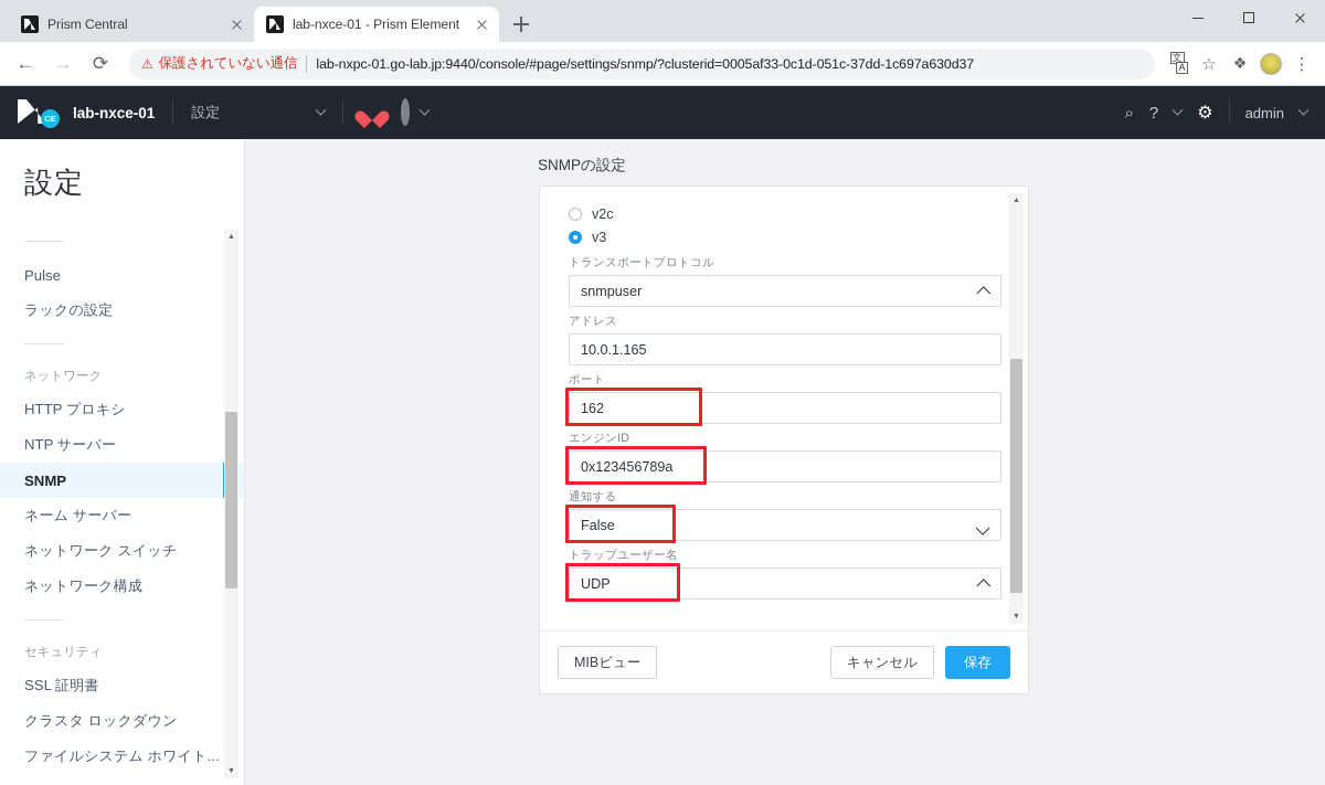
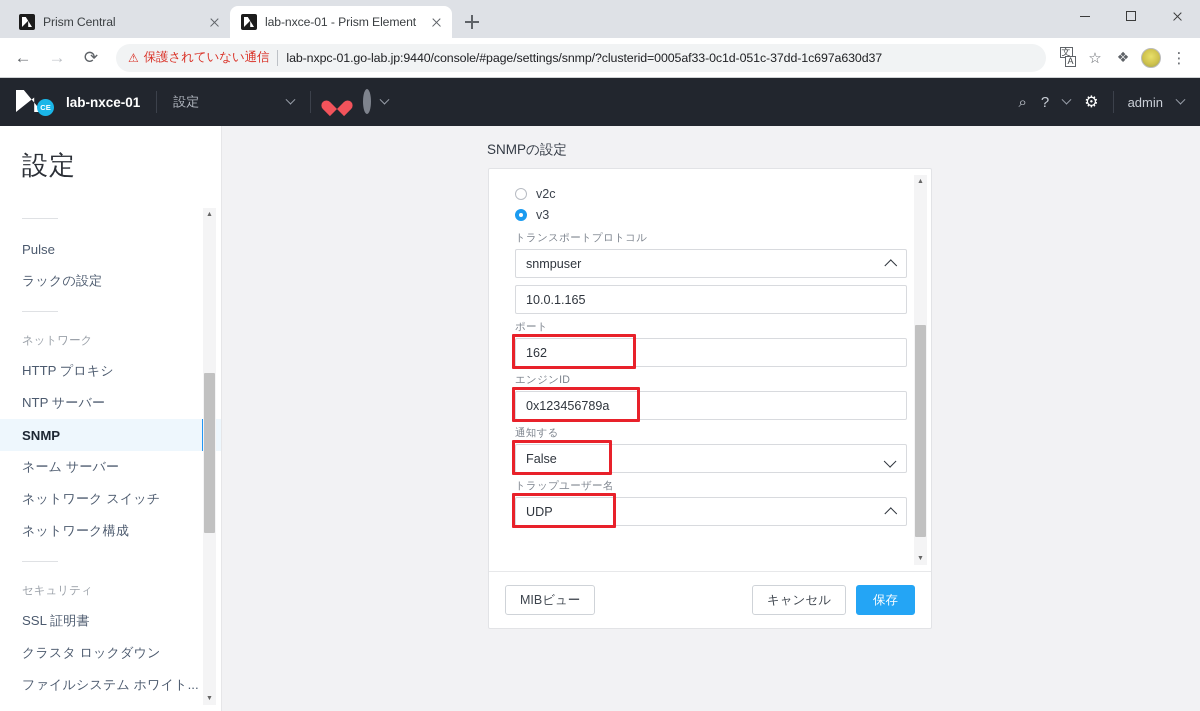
  Prism Central
  lab-nxce-01 - Prism Element
  ←
  →
  ⟳
  ⚠
  保護されていない通信
  lab-nxpc-01.go-lab.jp:9440/console/#page/settings/snmp/?clusterid=0005af33-0c1d-051c-37dd-1c697a630d37
  ☆
  ❖
  ⋮
  CE
  lab-nxce-01
  設定
  ⌕
  ?
  ⚙
  admin
  設定
  Pulse
  ラックの設定
  ネットワーク
  HTTP プロキシ
  NTP サーバー
  SNMP
  ネーム サーバー
  ネットワーク スイッチ
  ネットワーク構成
  セキュリティ
  SSL 証明書
  クラスタ ロックダウン
  ファイルシステム ホワイト...
  SNMPの設定
  v2c
  v3
  トランスポートプロトコル
  snmpuser
- アドレス
  10.0.1.165
  ポート
  162
  エンジンID
  0x123456789a
  通知する
  False
  トラップユーザー名
  UDP
  MIBビュー
  キャンセル
  保存
